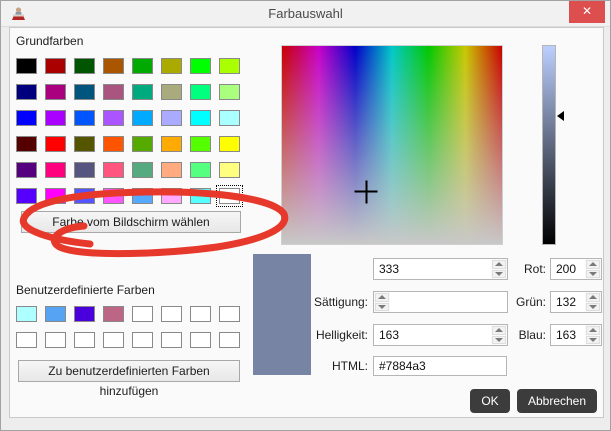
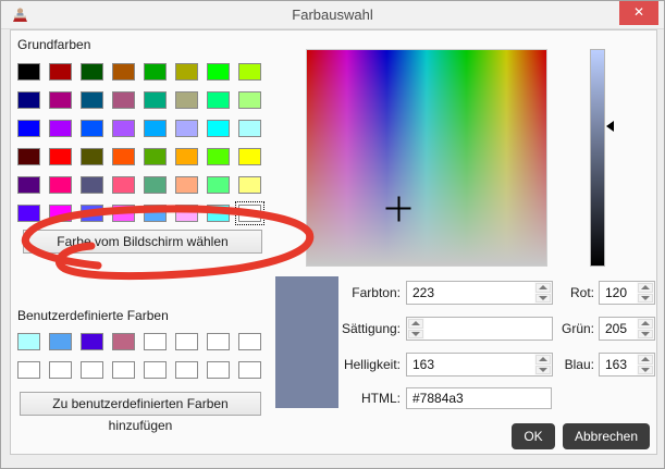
  Farbauswahl
  ✕
  Grundfarben
  Farbe vom Bildschirm wählen
  Benutzerdefinierte Farben
  Zu benutzerdefinierten Farben hinzufügen
+ Farbton:
- 333
+ 223
  Sättigung:
  Helligkeit:
  163
  Rot:
- 200
+ 120
  Grün:
- 132
+ 205
  Blau:
  163
  HTML:
  #7884a3
  OK
  Abbrechen
